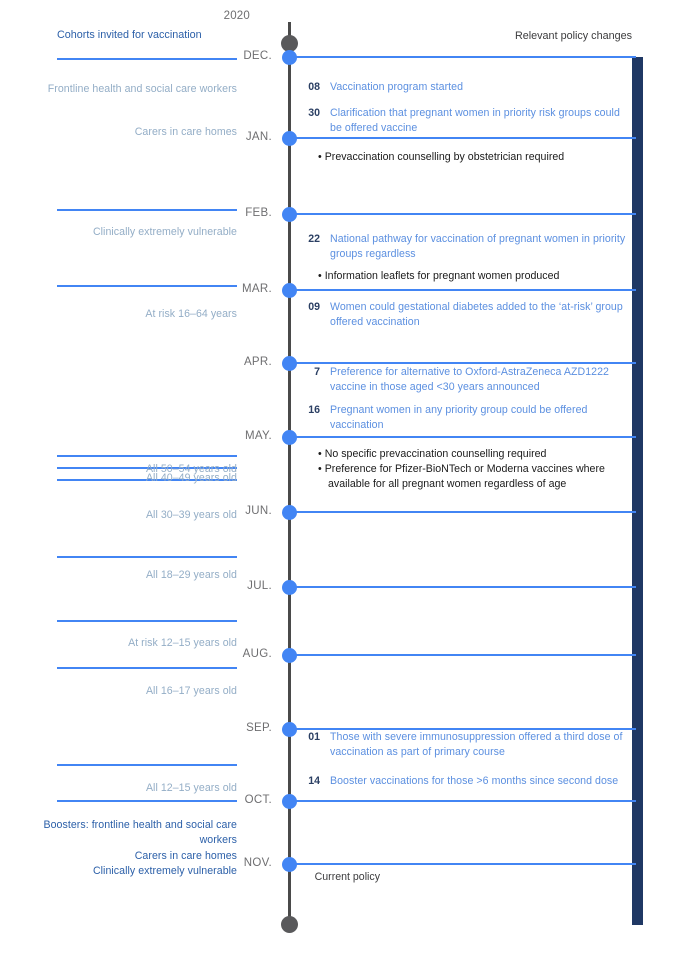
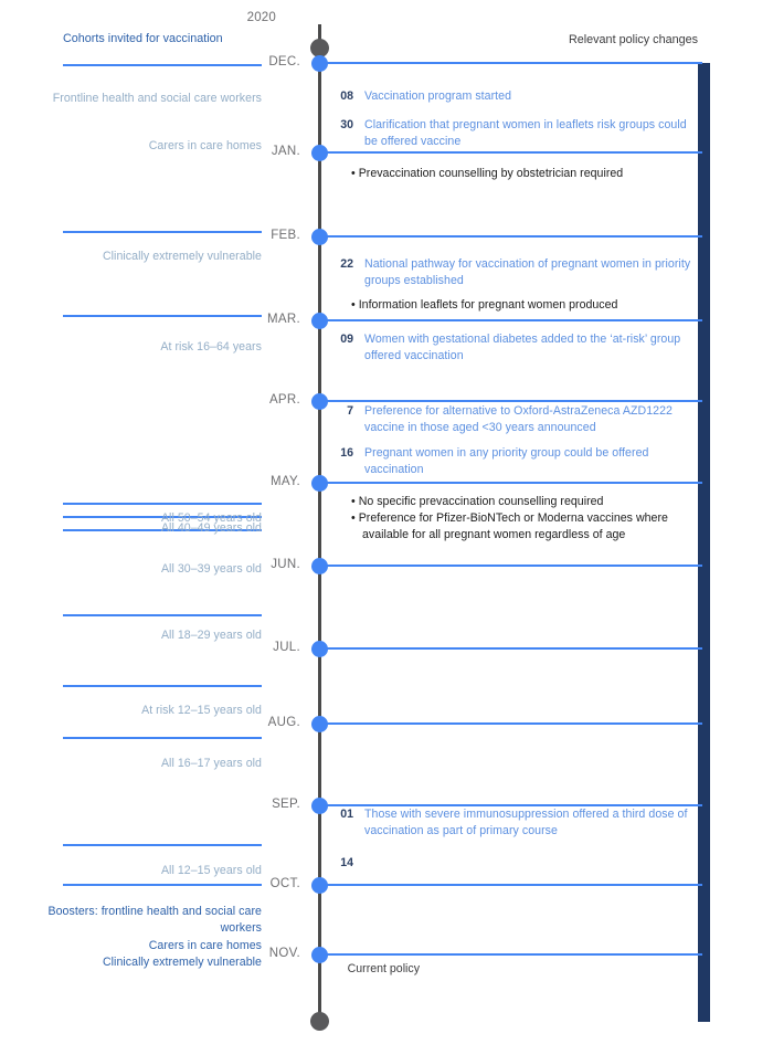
  2020
  Cohorts invited for vaccination
  Relevant policy changes
  Frontline health and social care workers
  Carers in care homes
  Clinically extremely vulnerable
  At risk 16–64 years
  All 50–54 years old
  All 40–49 years old
  All 30–39 years old
  All 18–29 years old
  At risk 12–15 years old
  All 16–17 years old
  All 12–15 years old
  Boosters: frontline health and social care workers
  Carers in care homes
  Clinically extremely vulnerable
  DEC.
  JAN.
  FEB.
  MAR.
  APR.
  MAY.
  JUN.
  JUL.
  AUG.
  SEP.
  OCT.
  NOV.
  08
  Vaccination program started
  30
- Clarification that pregnant women in priority risk groups could be offered vaccine
+ Clarification that pregnant women in leaflets risk groups could be offered vaccine
  • Prevaccination counselling by obstetrician required
  22
- National pathway for vaccination of pregnant women in priority groups regardless
+ National pathway for vaccination of pregnant women in priority groups established
  • Information leaflets for pregnant women produced
  09
- Women could gestational diabetes added to the ‘at-risk’ group offered vaccination
+ Women with gestational diabetes added to the ‘at-risk’ group offered vaccination
  7
  Preference for alternative to Oxford-AstraZeneca AZD1222 vaccine in those aged <30 years announced
  16
  Pregnant women in any priority group could be offered vaccination
  • No specific prevaccination counselling required
  • Preference for Pfizer-BioNTech or Moderna vaccines where available for all pregnant women regardless of age
  01
  Those with severe immunosuppression offered a third dose of vaccination as part of primary course
  14
- Booster vaccinations for those >6 months since second dose
  Current policy
